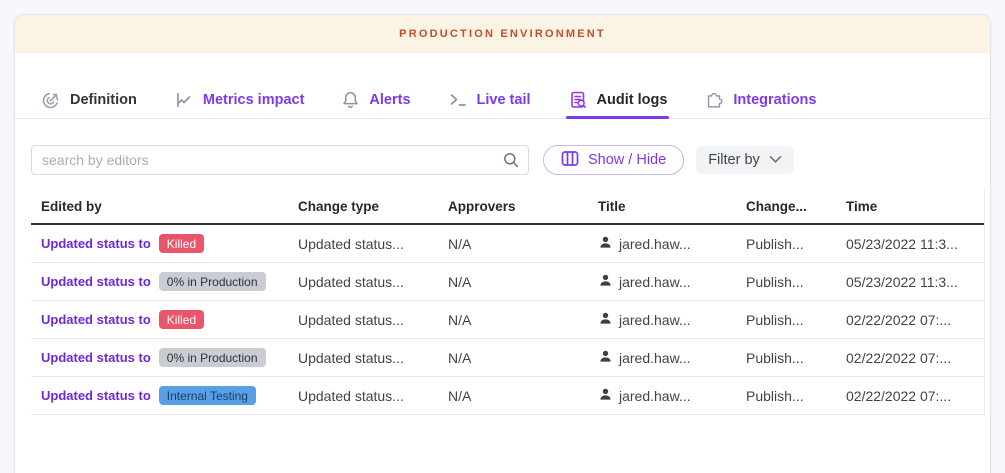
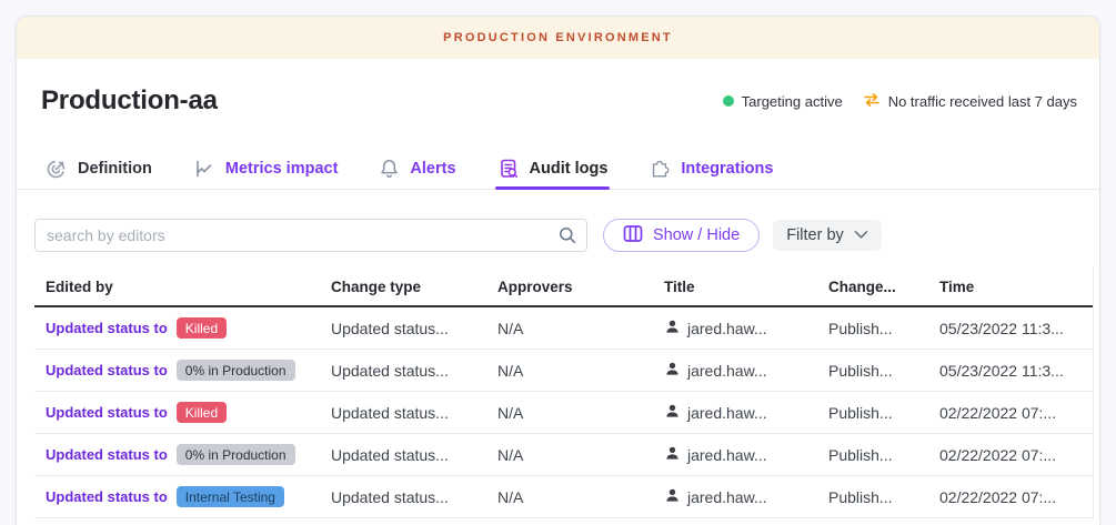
  PRODUCTION ENVIRONMENT
+ Production-aa
+ Targeting active
+ No traffic received last 7 days
  Definition
  Metrics impact
  Alerts
- Live tail
  Audit logs
  Integrations
  search by editors
  Show / Hide
  Filter by
  Edited by
  Change type
  Approvers
  Title
  Change...
  Time
  Updated status to
  Killed
  Updated status...
  N/A
  jared.haw...
  Publish...
  05/23/2022 11:3...
  Updated status to
  0% in Production
  Updated status...
  N/A
  jared.haw...
  Publish...
  05/23/2022 11:3...
  Updated status to
  Killed
  Updated status...
  N/A
  jared.haw...
  Publish...
  02/22/2022 07:...
  Updated status to
  0% in Production
  Updated status...
  N/A
  jared.haw...
  Publish...
  02/22/2022 07:...
  Updated status to
  Internal Testing
  Updated status...
  N/A
  jared.haw...
  Publish...
  02/22/2022 07:...
